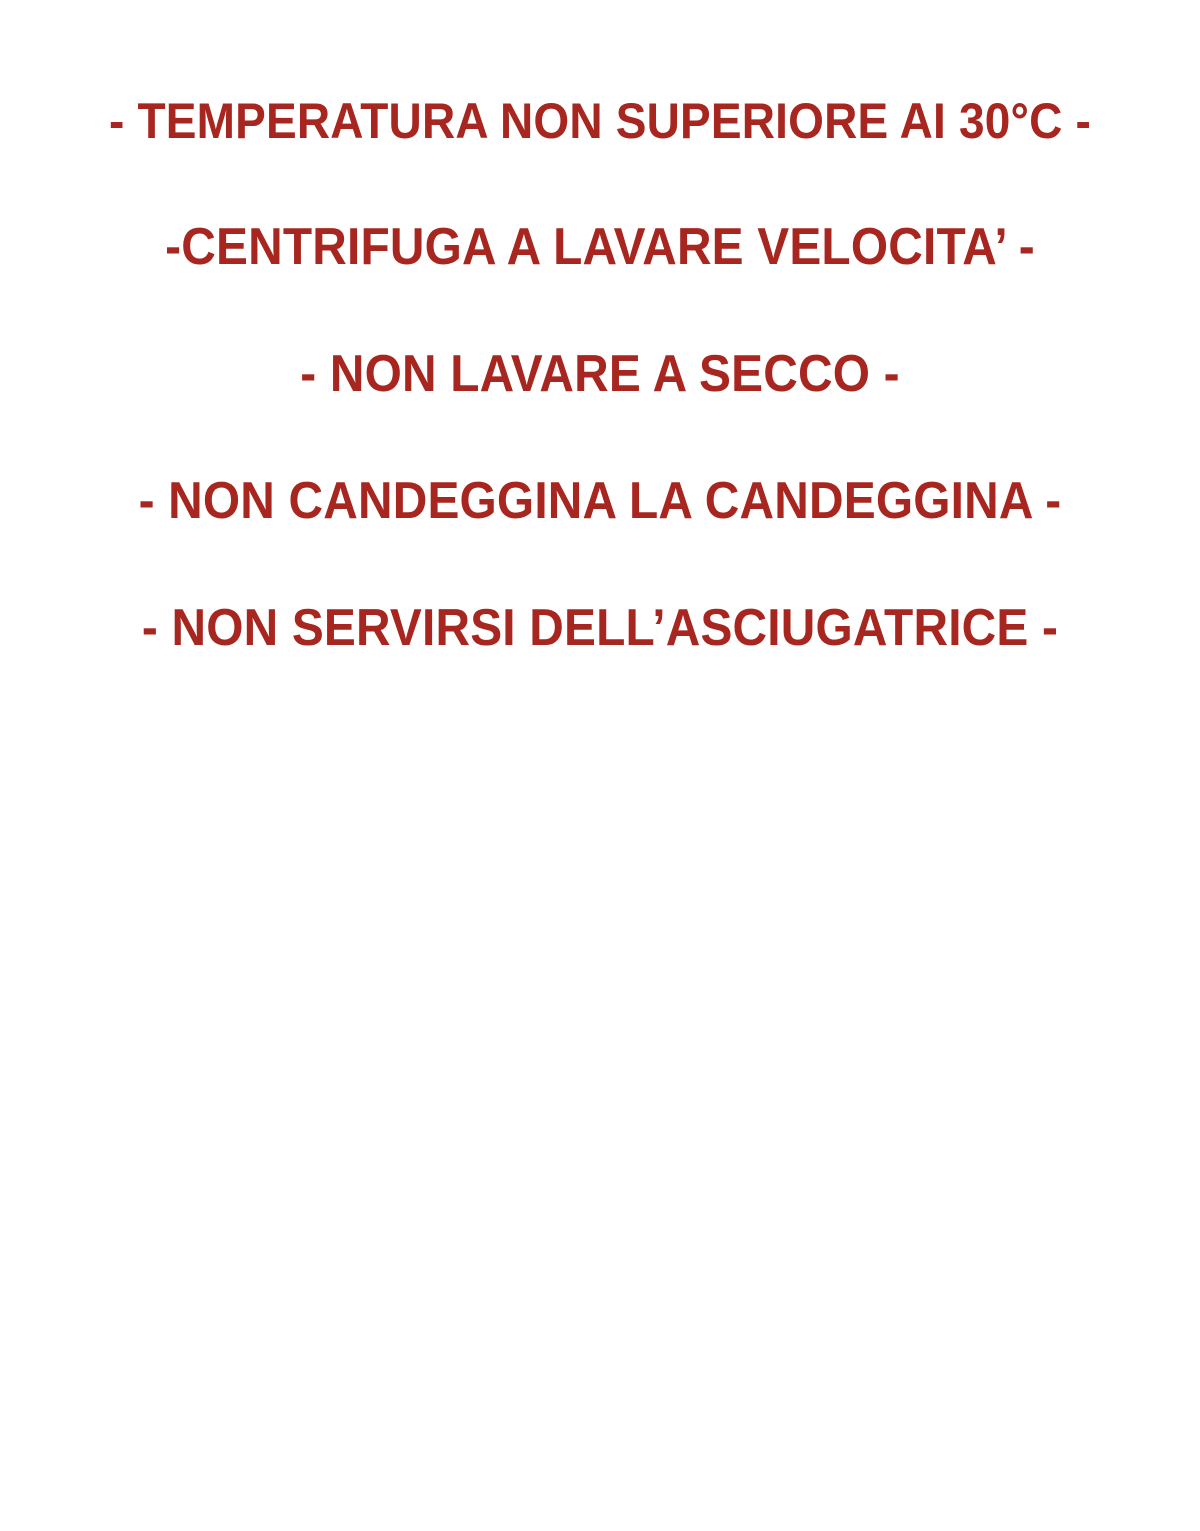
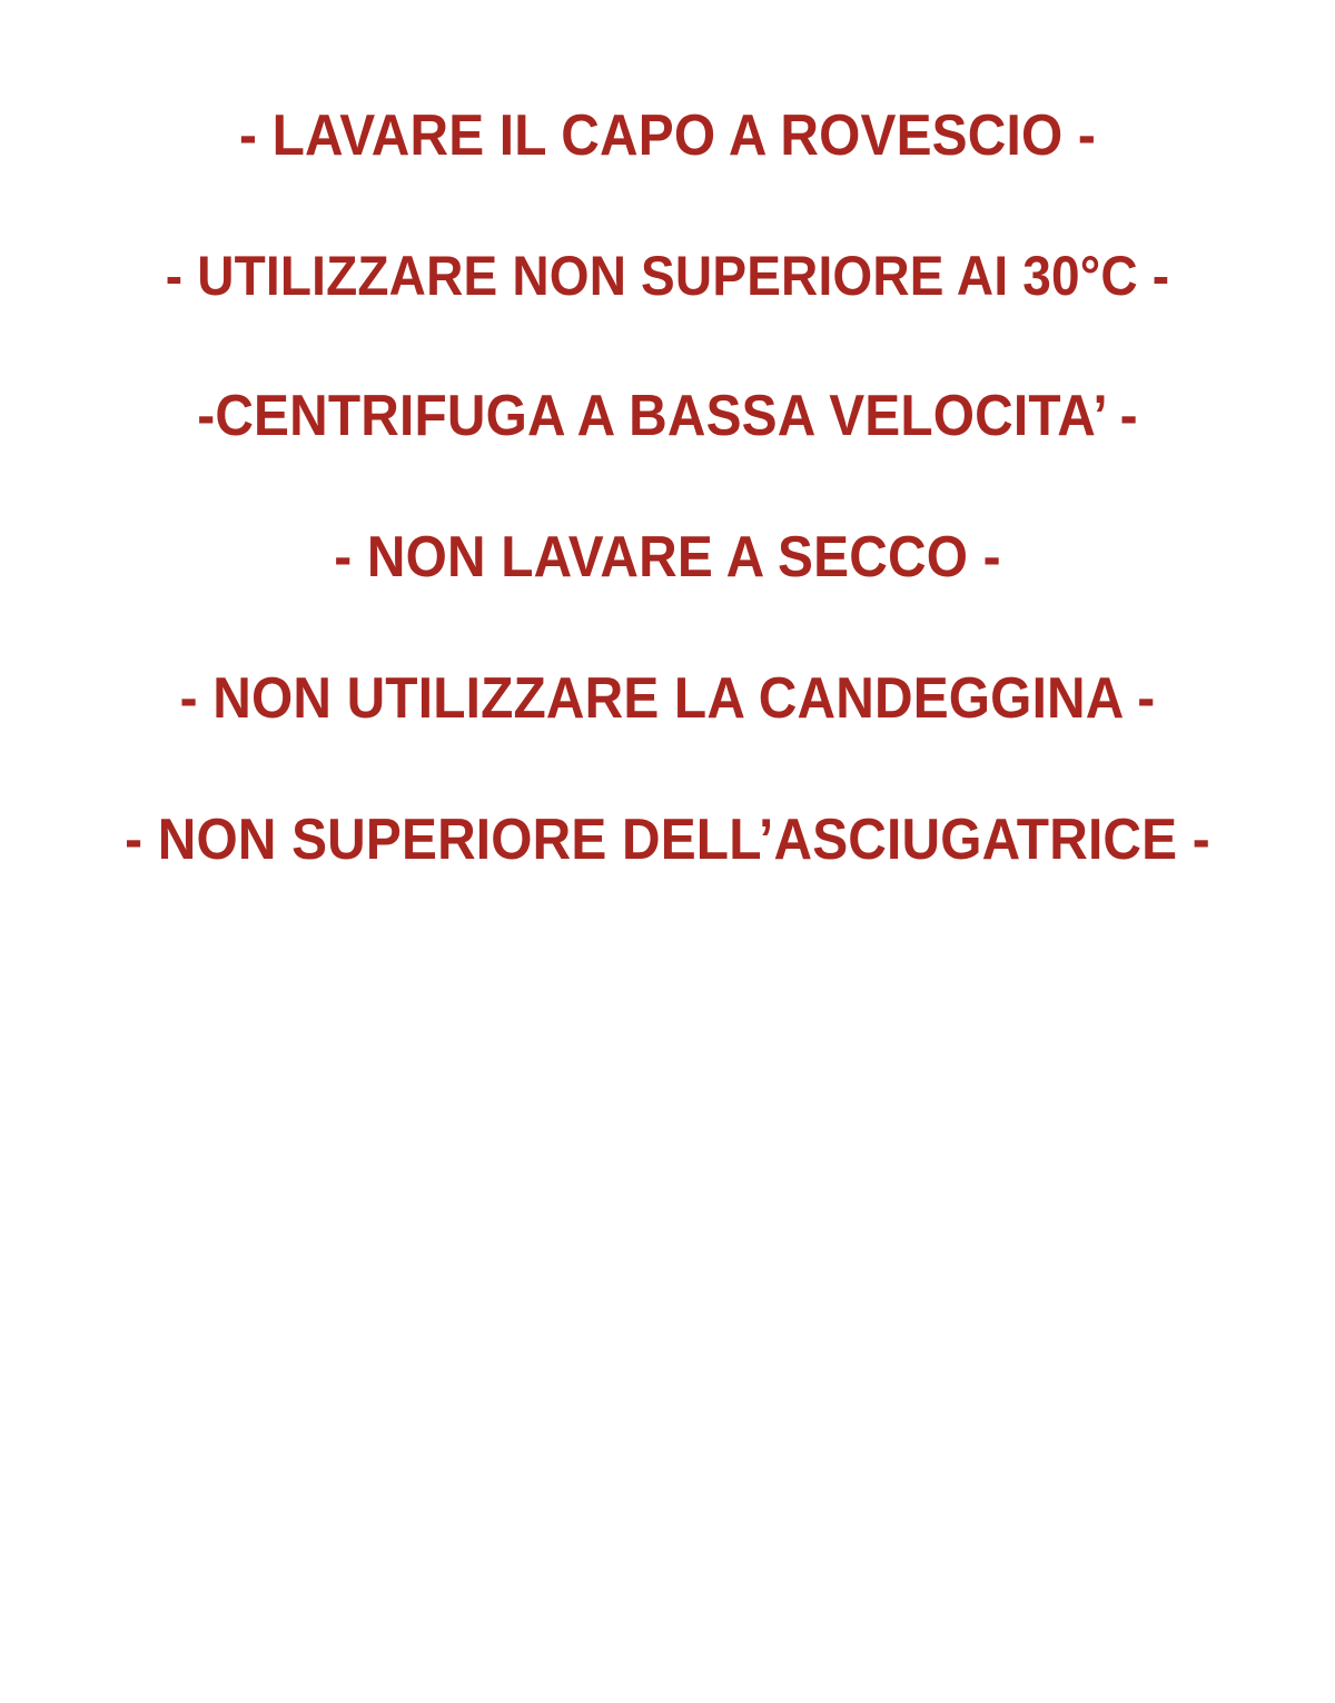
+ - LAVARE IL CAPO A ROVESCIO -
- - TEMPERATURA NON SUPERIORE AI 30°C -
+ - UTILIZZARE NON SUPERIORE AI 30°C -
- -CENTRIFUGA A LAVARE VELOCITA’ -
+ -CENTRIFUGA A BASSA VELOCITA’ -
  - NON LAVARE A SECCO -
- - NON CANDEGGINA LA CANDEGGINA -
+ - NON UTILIZZARE LA CANDEGGINA -
- - NON SERVIRSI DELL’ASCIUGATRICE -
+ - NON SUPERIORE DELL’ASCIUGATRICE -
